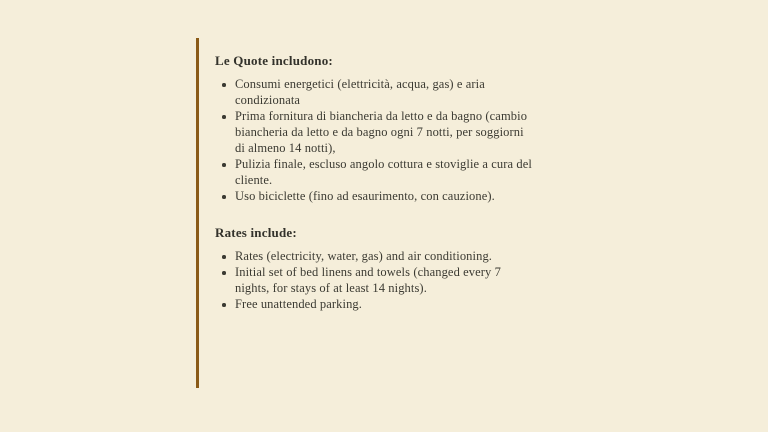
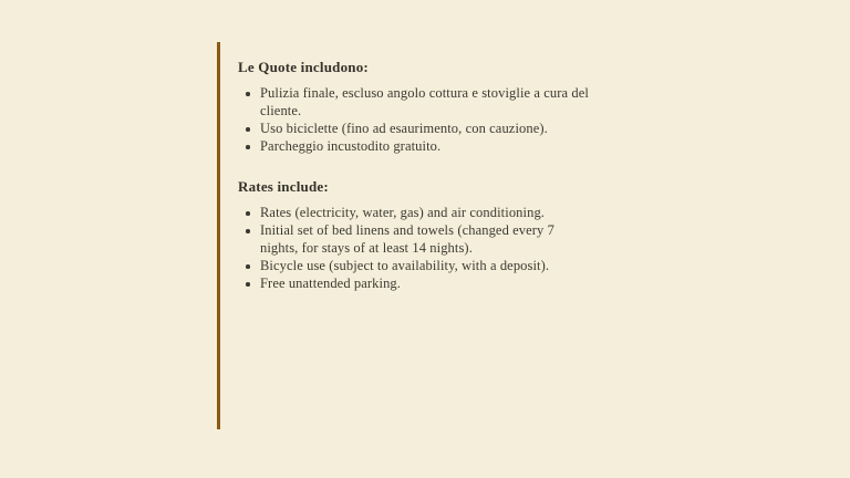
  Le Quote includono:
- Consumi energetici (elettricità, acqua, gas) e aria
- condizionata
- Prima fornitura di biancheria da letto e da bagno (cambio
- biancheria da letto e da bagno ogni 7 notti, per soggiorni
- di almeno 14 notti),
  Pulizia finale, escluso angolo cottura e stoviglie a cura del
  cliente.
  Uso biciclette (fino ad esaurimento, con cauzione).
+ Parcheggio incustodito gratuito.
  Rates include:
  Rates (electricity, water, gas) and air conditioning.
  Initial set of bed linens and towels (changed every 7
  nights, for stays of at least 14 nights).
+ Bicycle use (subject to availability, with a deposit).
  Free unattended parking.
